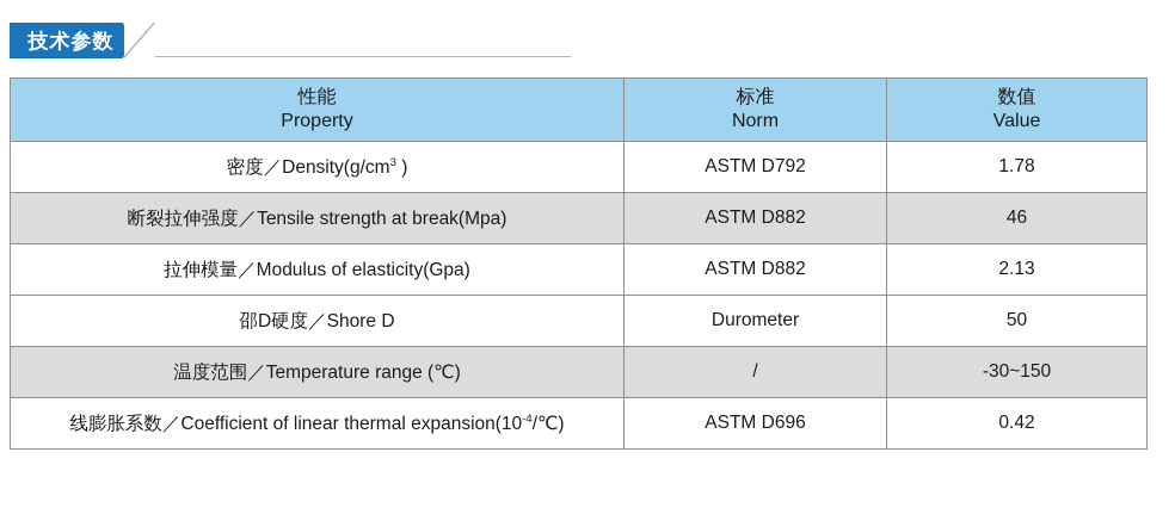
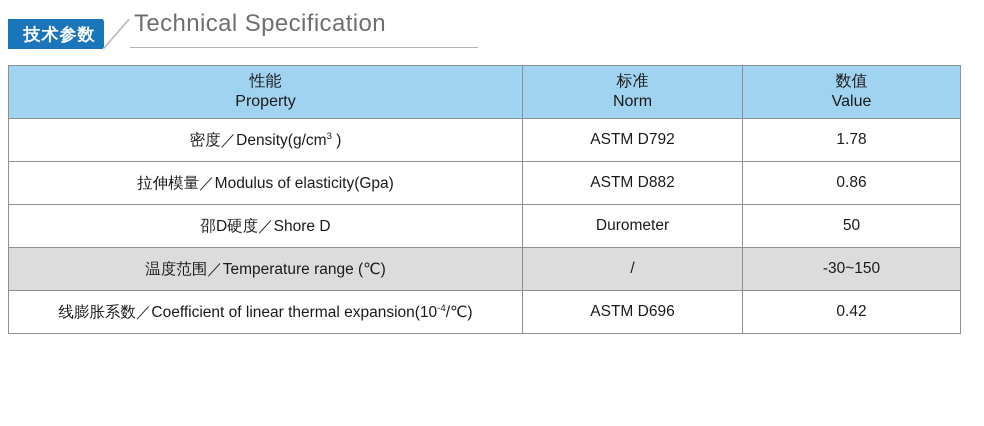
  技术参数
+ Technical Specification
  性能 Property	标准 Norm	数值 Value
  密度／Density(g/cm3 )	ASTM D792	1.78
- 断裂拉伸强度／Tensile strength at break(Mpa)	ASTM D882	46
- 拉伸模量／Modulus of elasticity(Gpa)	ASTM D882	2.13
+ 拉伸模量／Modulus of elasticity(Gpa)	ASTM D882	0.86
  邵D硬度／Shore D	Durometer	50
  温度范围／Temperature range (℃)	/	-30~150
  线膨胀系数／Coefficient of linear thermal expansion(10-4/℃)	ASTM D696	0.42
